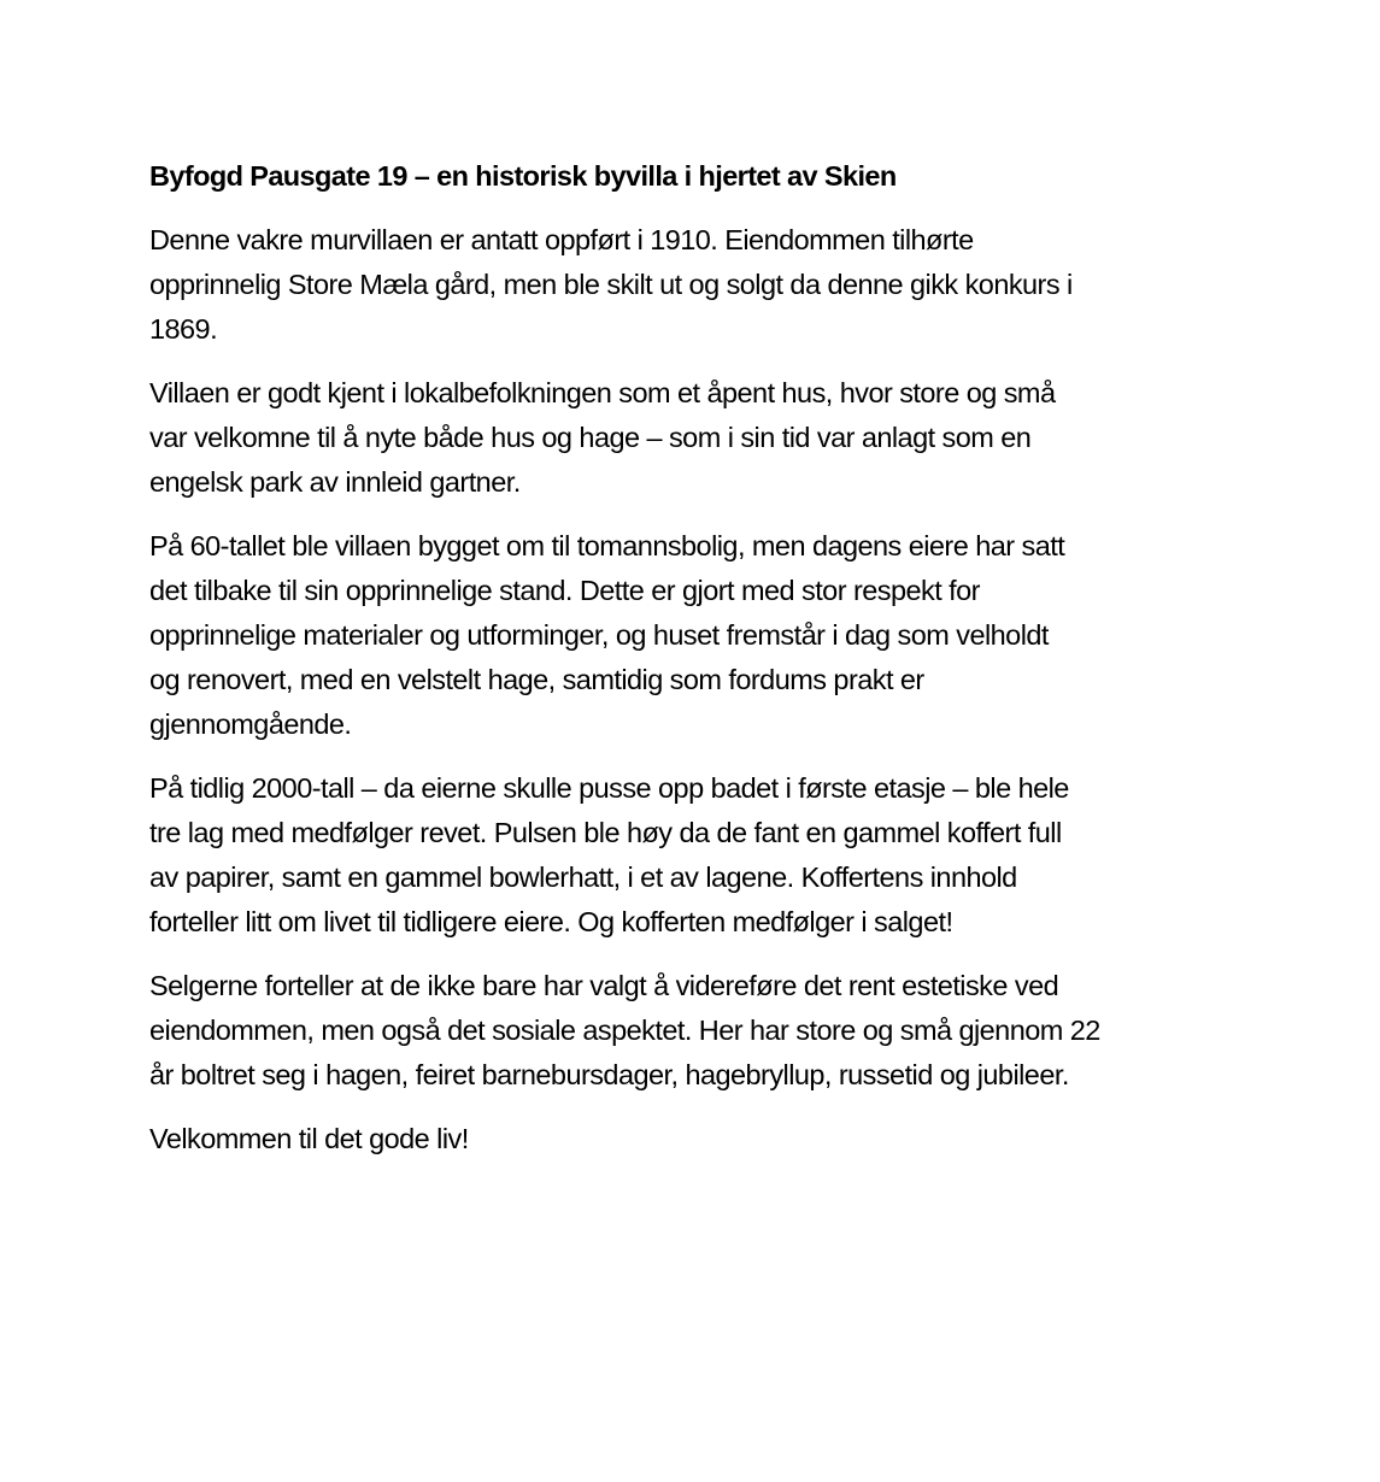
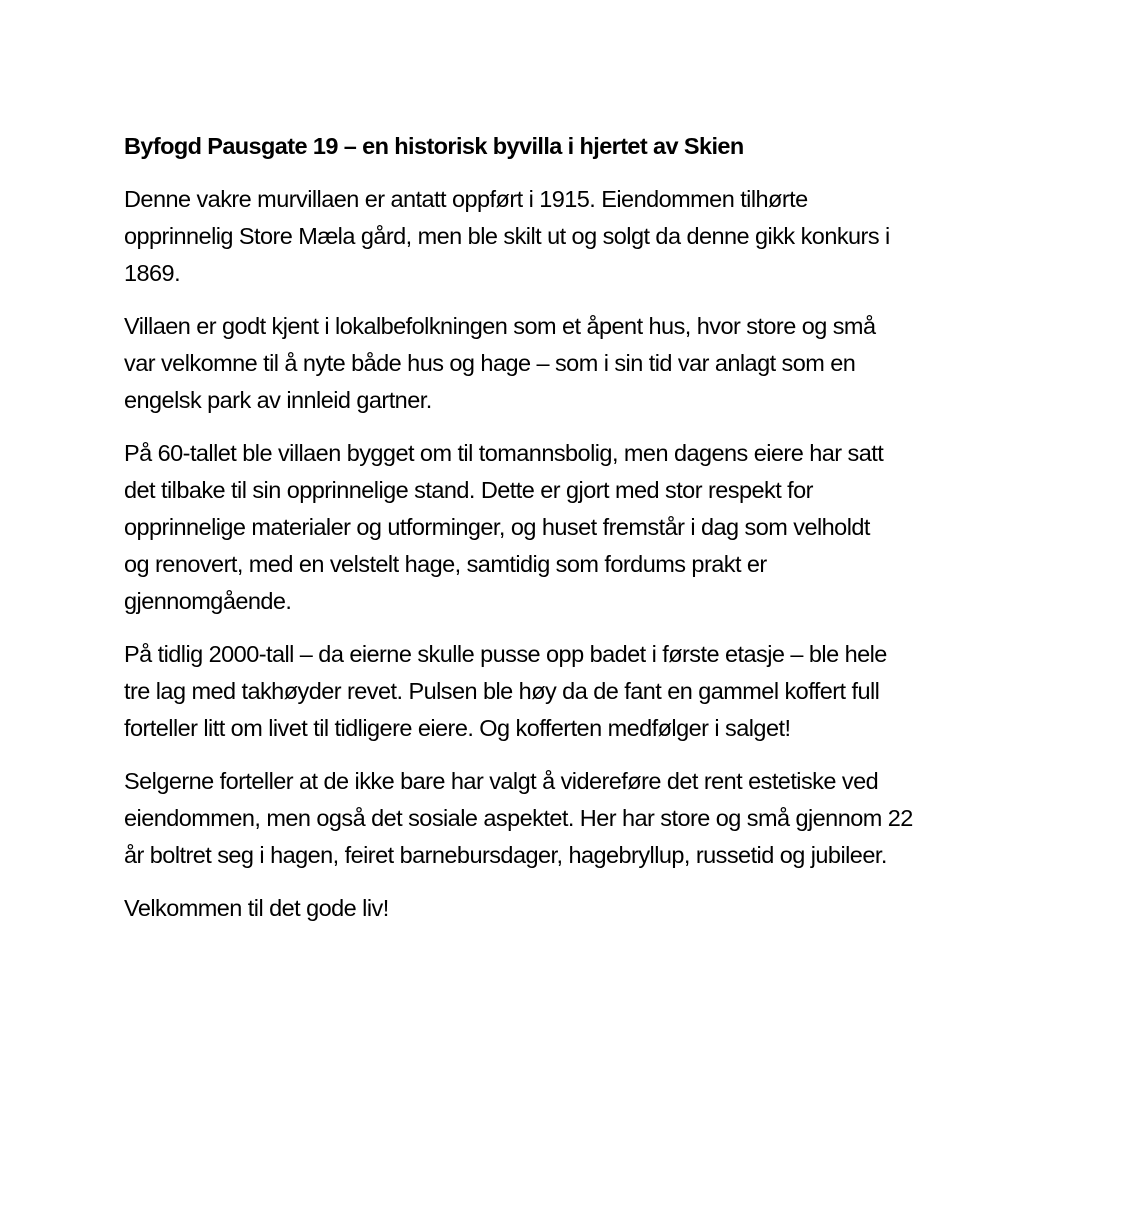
  Byfogd Pausgate 19 – en historisk byvilla i hjertet av Skien
- Denne vakre murvillaen er antatt oppført i 1910. Eiendommen tilhørte
+ Denne vakre murvillaen er antatt oppført i 1915. Eiendommen tilhørte
  opprinnelig Store Mæla gård, men ble skilt ut og solgt da denne gikk konkurs i
  1869.
  Villaen er godt kjent i lokalbefolkningen som et åpent hus, hvor store og små
  var velkomne til å nyte både hus og hage – som i sin tid var anlagt som en
  engelsk park av innleid gartner.
  På 60-tallet ble villaen bygget om til tomannsbolig, men dagens eiere har satt
  det tilbake til sin opprinnelige stand. Dette er gjort med stor respekt for
  opprinnelige materialer og utforminger, og huset fremstår i dag som velholdt
  og renovert, med en velstelt hage, samtidig som fordums prakt er
  gjennomgående.
  På tidlig 2000-tall – da eierne skulle pusse opp badet i første etasje – ble hele
- tre lag med medfølger revet. Pulsen ble høy da de fant en gammel koffert full
+ tre lag med takhøyder revet. Pulsen ble høy da de fant en gammel koffert full
- av papirer, samt en gammel bowlerhatt, i et av lagene. Koffertens innhold
  forteller litt om livet til tidligere eiere. Og kofferten medfølger i salget!
  Selgerne forteller at de ikke bare har valgt å videreføre det rent estetiske ved
  eiendommen, men også det sosiale aspektet. Her har store og små gjennom 22
  år boltret seg i hagen, feiret barnebursdager, hagebryllup, russetid og jubileer.
  Velkommen til det gode liv!
